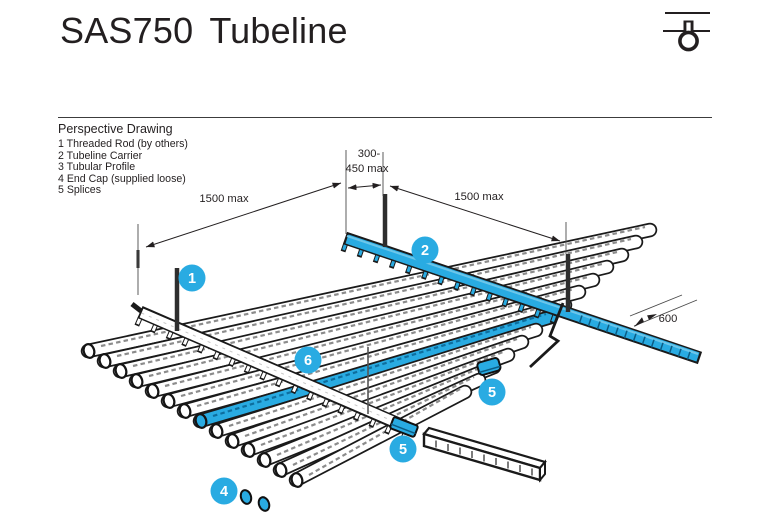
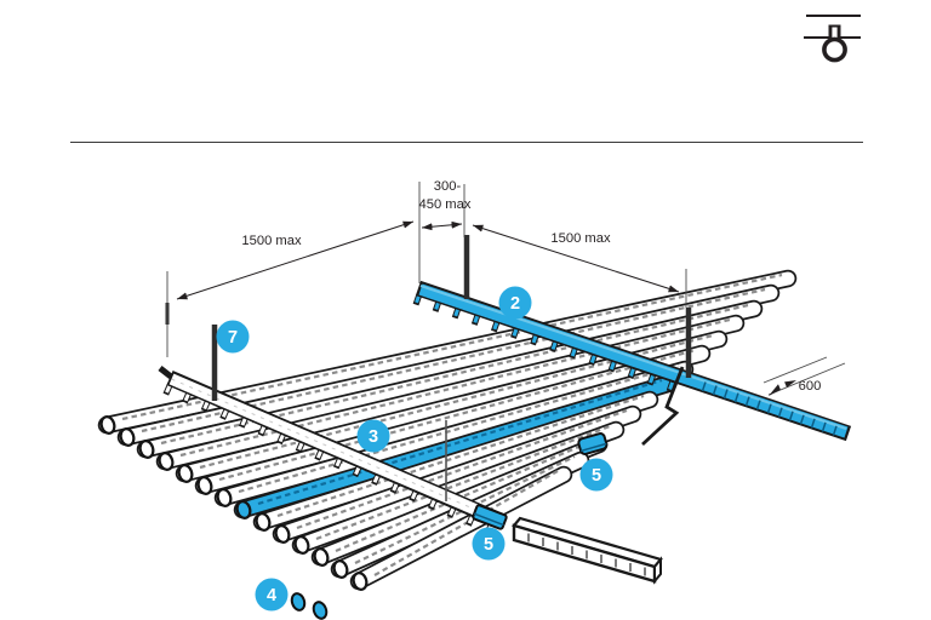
- SAS750 Tubeline
- Perspective Drawing
- 1 Threaded Rod (by others)
- 2 Tubeline Carrier
- 3 Tubular Profile
- 4 End Cap (supplied loose)
- 5 Splices
  1500 max
  300-
  450 max
  1500 max
  600
- 1
+ 7
  2
- 6
+ 3
  4
  5
  5
